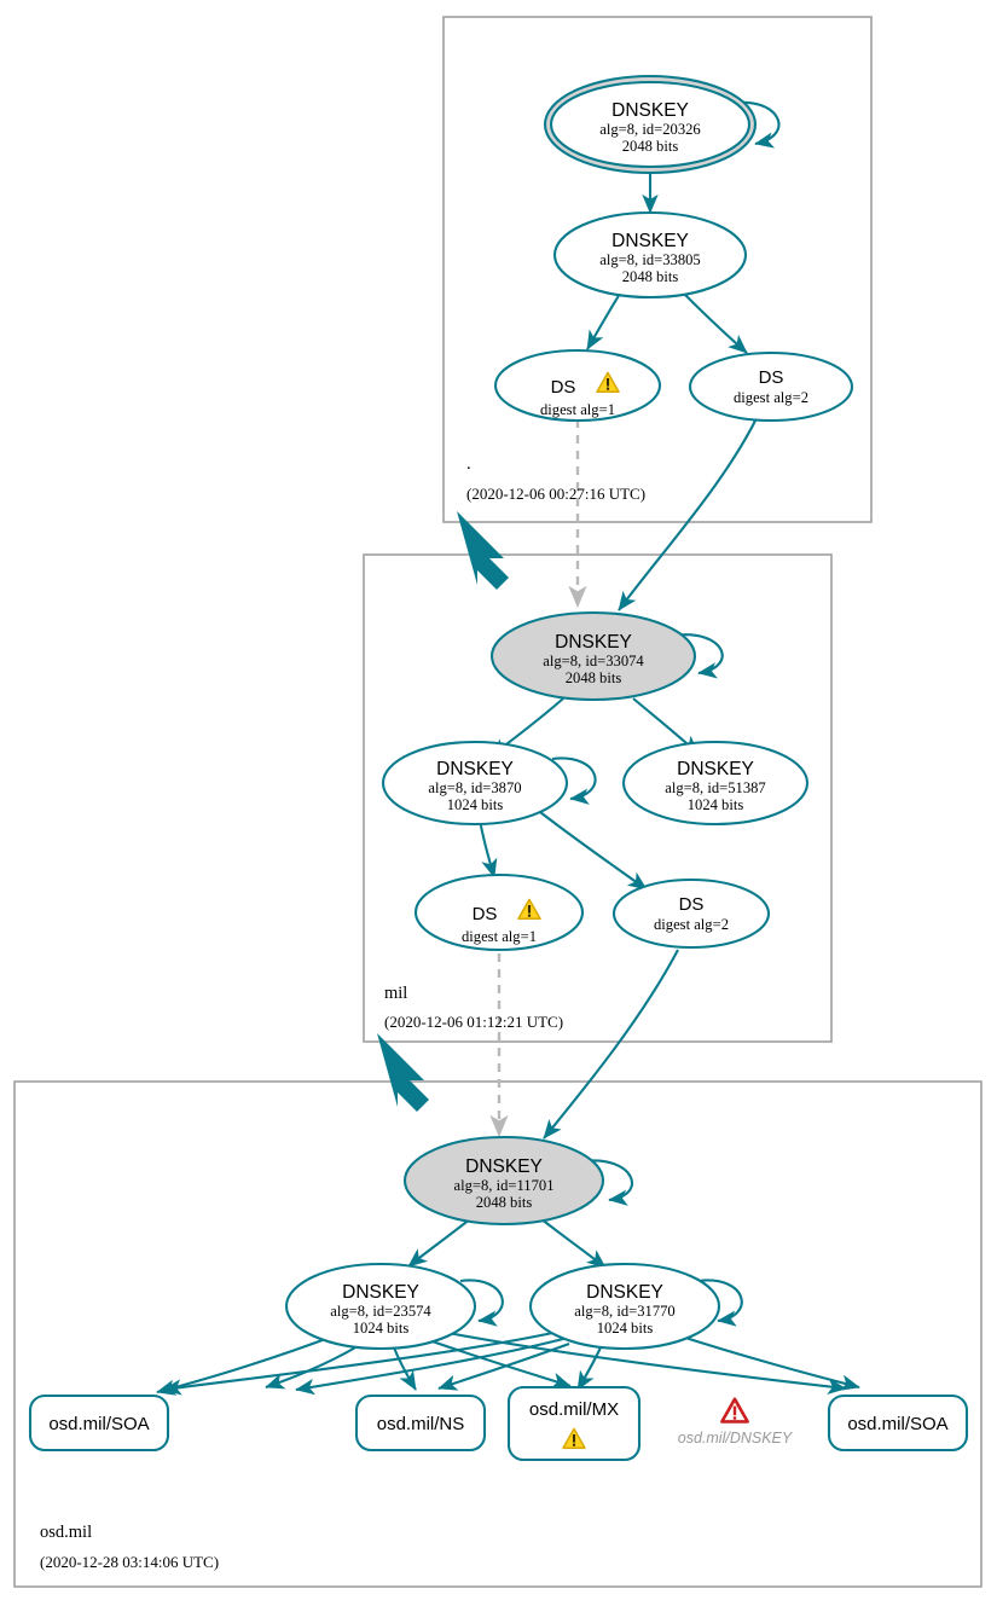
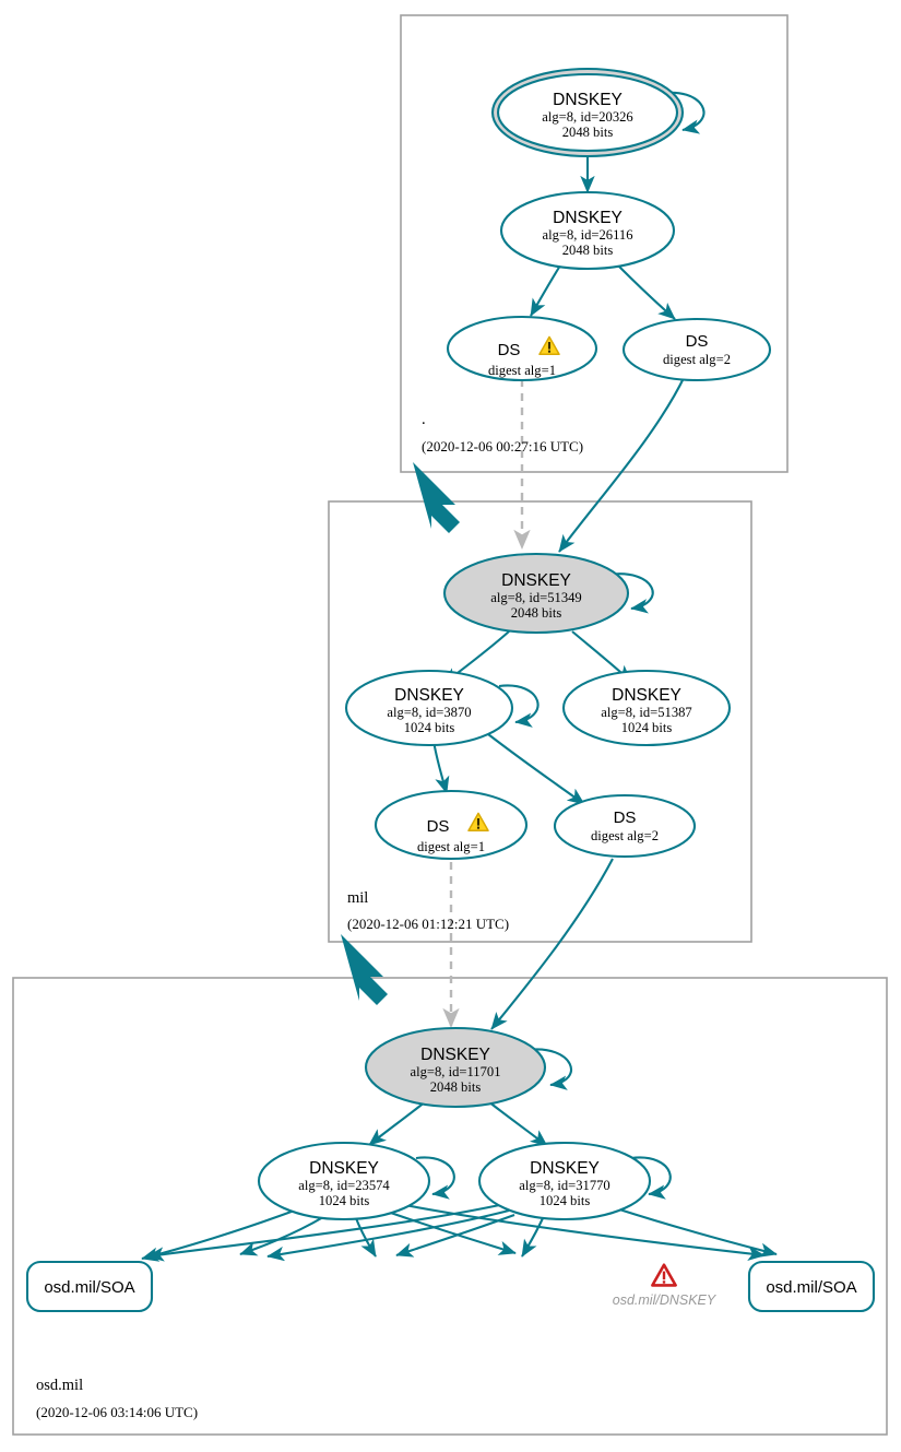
  DNSKEY
  alg=8, id=20326
  2048 bits
  DNSKEY
- alg=8, id=33805
+ alg=8, id=26116
  2048 bits
  DS
  digest alg=1
  DS
  digest alg=2
  .
  (2020-12-06 00:27:16 UTC)
  DNSKEY
- alg=8, id=33074
+ alg=8, id=51349
  2048 bits
  DNSKEY
  alg=8, id=3870
  1024 bits
  DNSKEY
  alg=8, id=51387
  1024 bits
  DS
  digest alg=1
  DS
  digest alg=2
  mil
  (2020-12-06 01:12:21 UTC)
  DNSKEY
  alg=8, id=11701
  2048 bits
  DNSKEY
  alg=8, id=23574
  1024 bits
  DNSKEY
  alg=8, id=31770
  1024 bits
  osd.mil/SOA
- osd.mil/NS
- osd.mil/MX
  osd.mil/DNSKEY
  osd.mil/SOA
  osd.mil
- (2020-12-28 03:14:06 UTC)
+ (2020-12-06 03:14:06 UTC)
